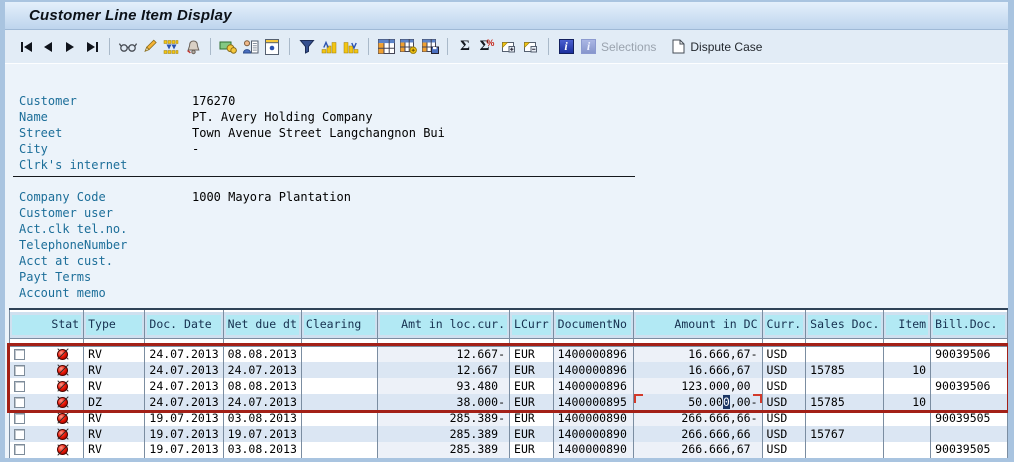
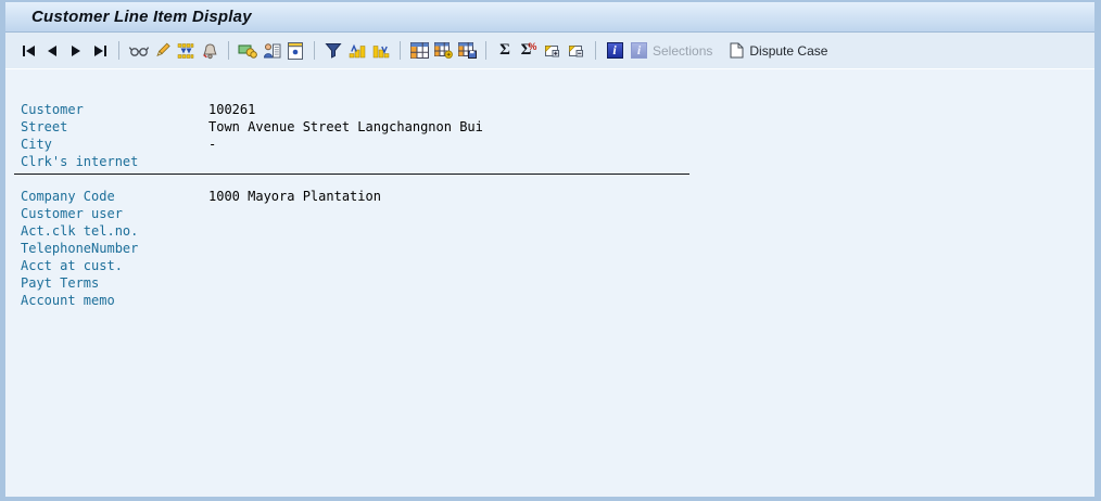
  Customer Line Item Display
  Σ
  Σ
  %
  i
  i
  Selections
  Dispute Case
  Customer
- 176270
+ 100261
- Name
- PT. Avery Holding Company
  Street
  Town Avenue Street Langchangnon Bui
  City
  -
  Clrk's internet
  Company Code
  1000 Mayora Plantation
  Customer user
  Act.clk tel.no.
  TelephoneNumber
  Acct at cust.
  Payt Terms
  Account memo
- Stat	Type	Doc. Date	Net due dt	Clearing	Amt in loc.cur.	LCurr	DocumentNo	Amount in DC	Curr.	Sales Doc.	Item	Bill.Doc.
- 	RV	24.07.2013	08.08.2013		12.667-	EUR	1400000896	16.666,67-	USD			90039506
- 	RV	24.07.2013	24.07.2013		12.667	EUR	1400000896	16.666,67	USD	15785	10
- 	RV	24.07.2013	08.08.2013		93.480	EUR	1400000896	123.000,00	USD			90039506
- 	DZ	24.07.2013	24.07.2013		38.000-	EUR	1400000895	50.000,00-	USD	15785	10
- 	RV	19.07.2013	03.08.2013		285.389-	EUR	1400000890	266.666,66-	USD			90039505
- 	RV	19.07.2013	19.07.2013		285.389	EUR	1400000890	266.666,66	USD	15767
- 	RV	19.07.2013	03.08.2013		285.389	EUR	1400000890	266.666,67	USD			90039505
